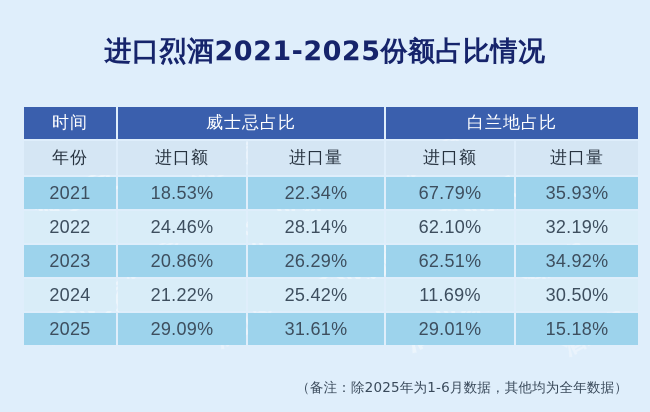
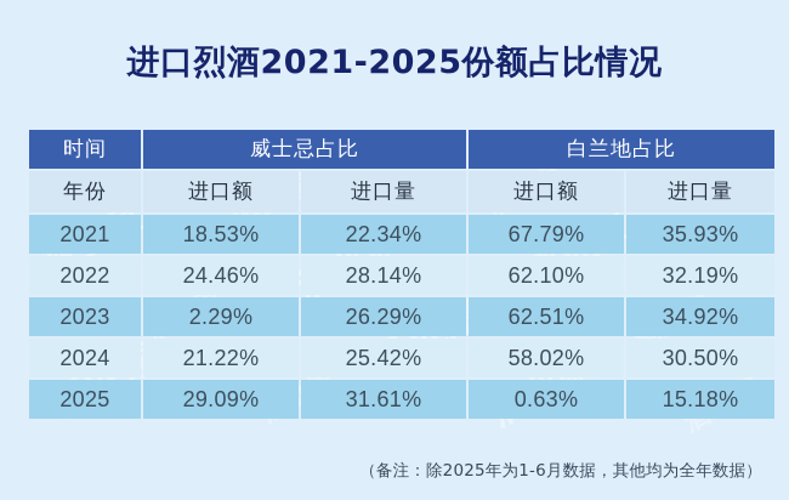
  进口烈酒2021-2025份额占比情况
  时间	威士忌占比	白兰地占比
  年份	进口额	进口量	进口额	进口量
  2021	18.53%	22.34%	67.79%	35.93%
  2022	24.46%	28.14%	62.10%	32.19%
- 2023	20.86%	26.29%	62.51%	34.92%
+ 2023	2.29%	26.29%	62.51%	34.92%
- 2024	21.22%	25.42%	11.69%	30.50%
+ 2024	21.22%	25.42%	58.02%	30.50%
- 2025	29.09%	31.61%	29.01%	15.18%
+ 2025	29.09%	31.61%	0.63%	15.18%
  （备注：除2025年为1-6月数据，其他均为全年数据）
